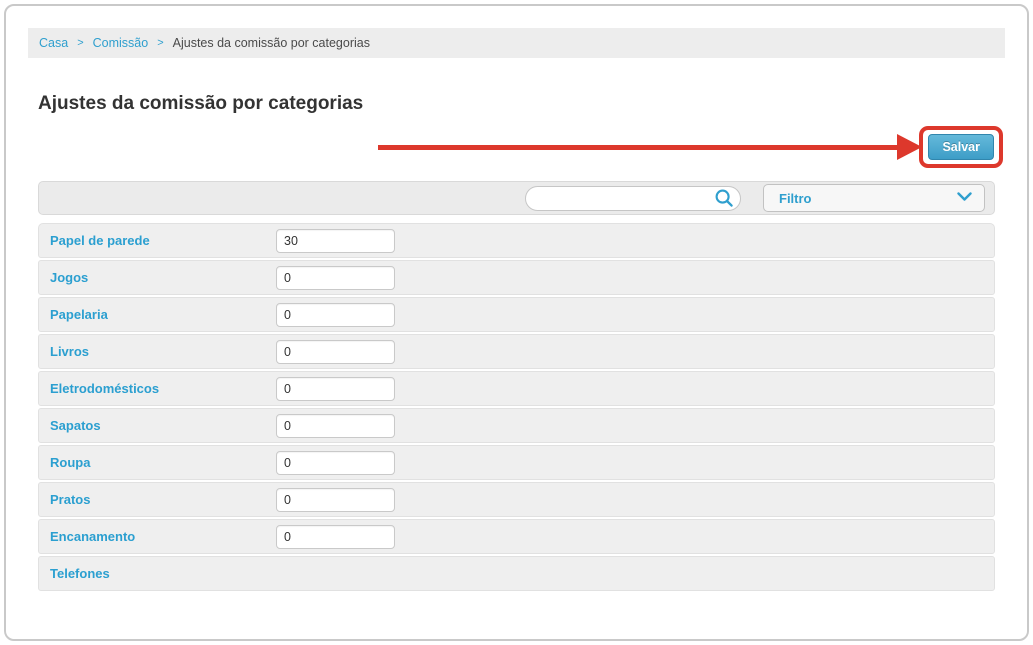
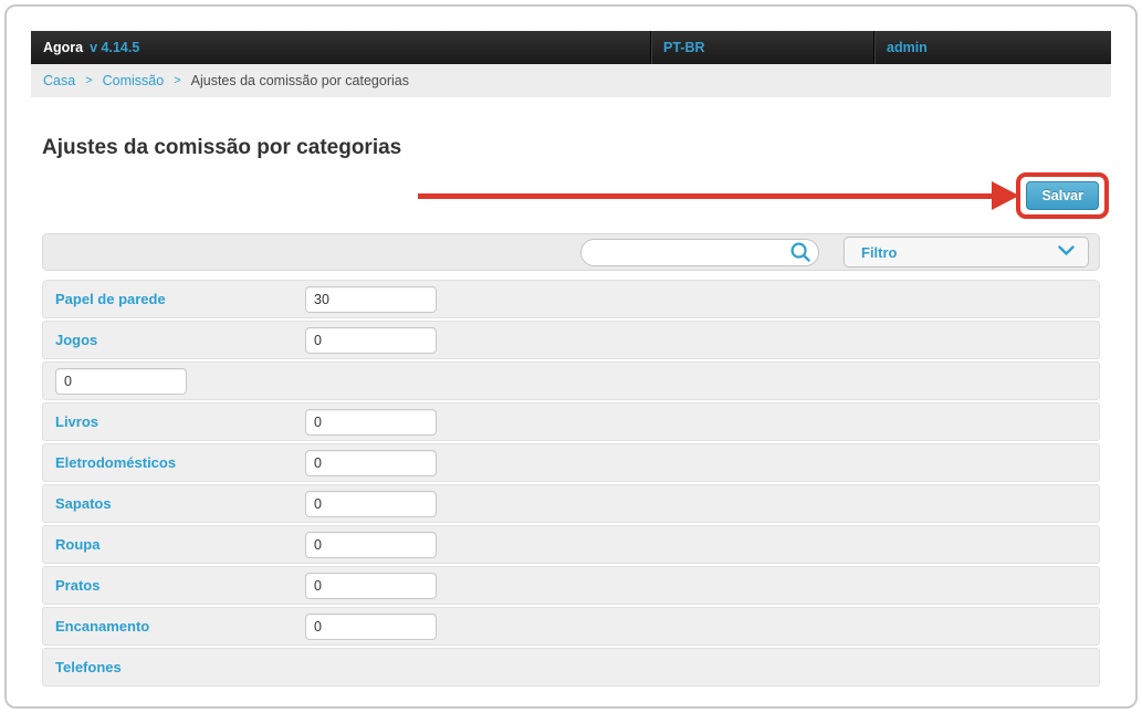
+ Agora
+ v 4.14.5
+ PT-BR
+ admin
  Casa
  >
  Comissão
  >
  Ajustes da comissão por categorias
  Ajustes da comissão por categorias
  Salvar
  Filtro
  Papel de parede
  30
  Jogos
  0
- Papelaria
  0
  Livros
  0
  Eletrodomésticos
  0
  Sapatos
  0
  Roupa
  0
  Pratos
  0
  Encanamento
  0
  Telefones
